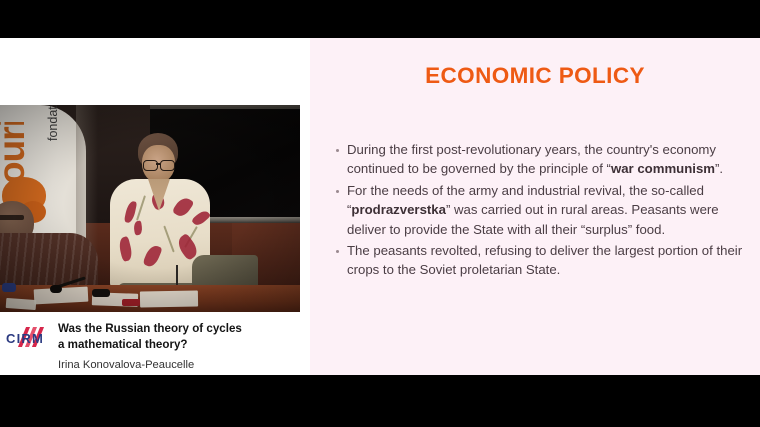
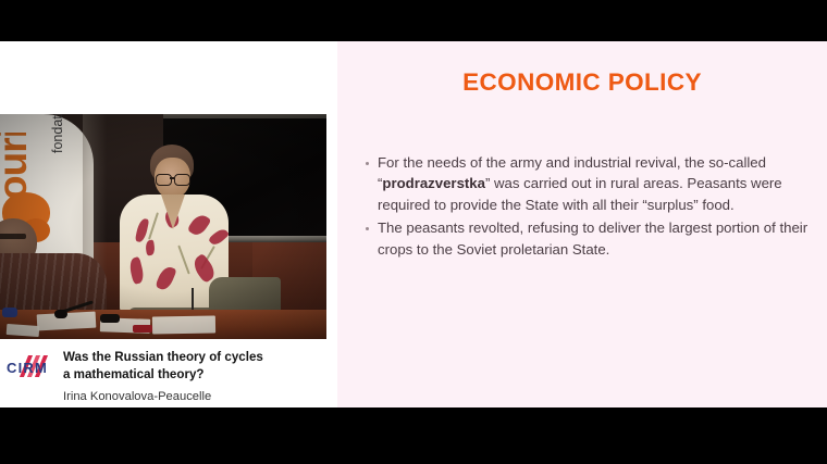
  CIRM
  Was the Russian theory of cycles
  a mathematical theory?
  Irina Konovalova-Peaucelle
  ECONOMIC POLICY
- During the first post-revolutionary years, the country's economy continued to be governed by the principle of “war communism”.
- For the needs of the army and industrial revival, the so-called “prodrazverstka” was carried out in rural areas. Peasants were deliver to provide the State with all their “surplus” food.
+ For the needs of the army and industrial revival, the so-called “prodrazverstka” was carried out in rural areas. Peasants were required to provide the State with all their “surplus” food.
  The peasants revolted, refusing to deliver the largest portion of their crops to the Soviet proletarian State.
